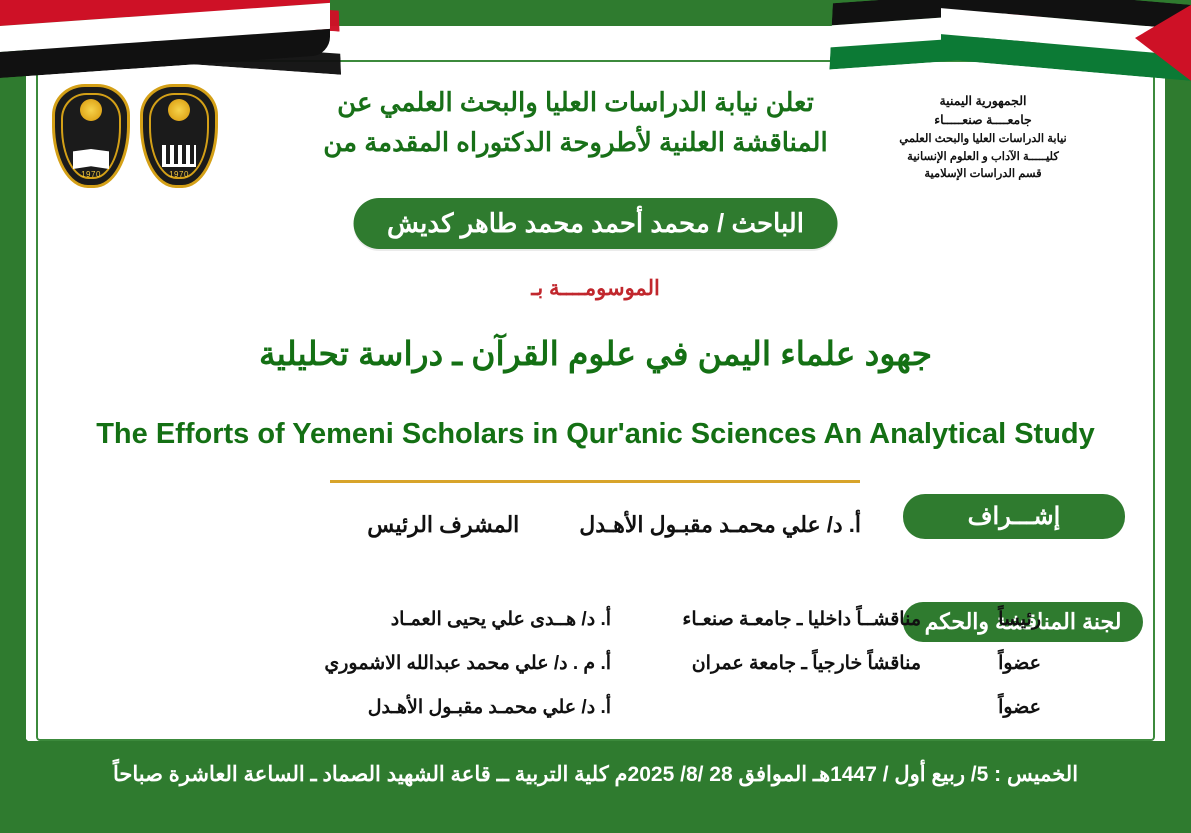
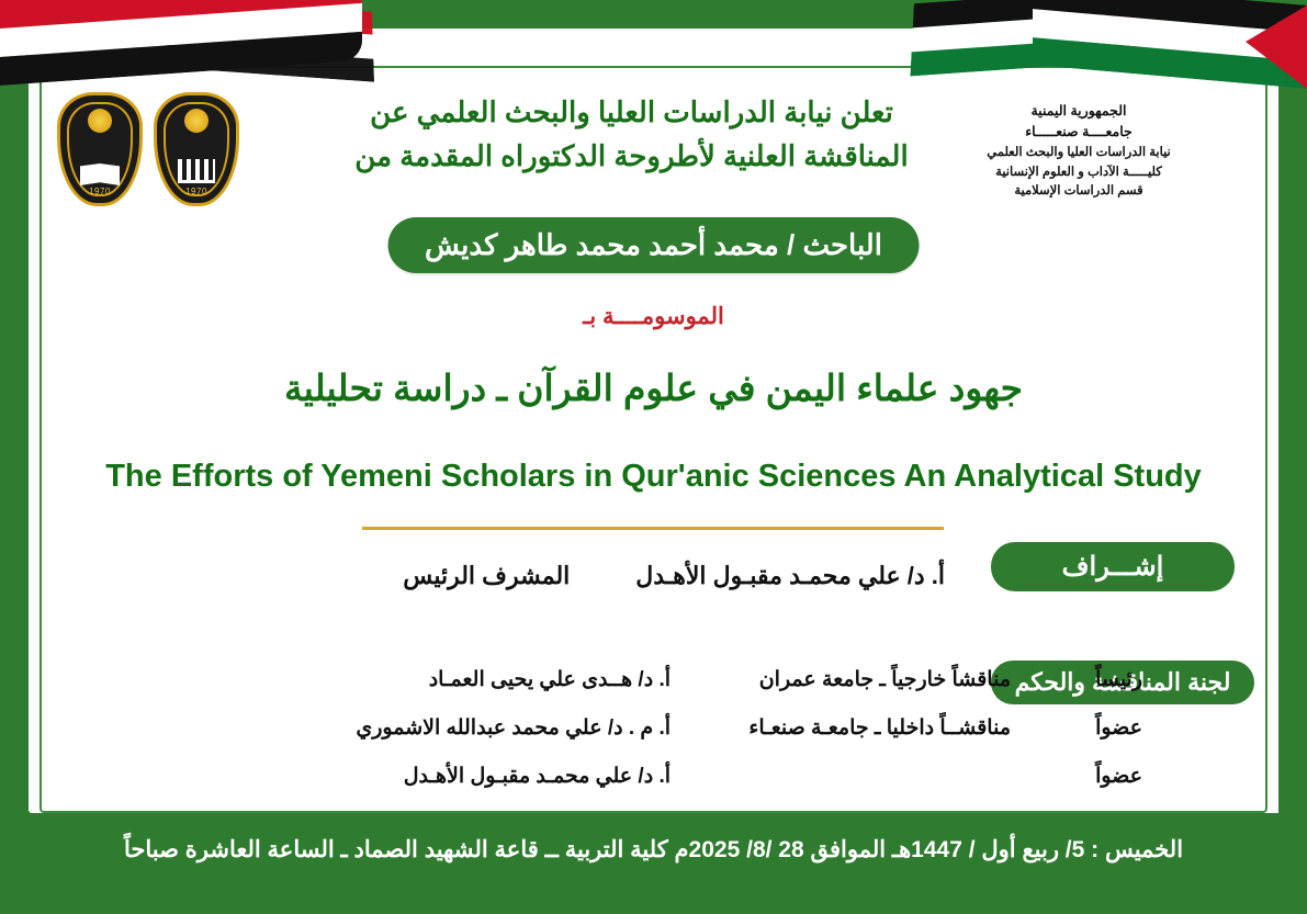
  1970
  1970
  الجمهورية اليمنية
  جامعــــة صنعـــــاء
  نيابة الدراسات العليا والبحث العلمي
  كليـــــة الآداب و العلوم الإنسانية
  قسم الدراسات الإسلامية
  تعلن نيابة الدراسات العليا والبحث العلمي عن
  المناقشة العلنية لأطروحة الدكتوراه المقدمة من
  الباحث / محمد أحمد محمد طاهر كديش
  الموسومــــة بـ
  جهود علماء اليمن في علوم القرآن ـ دراسة تحليلية
  The Efforts of Yemeni Scholars in Qur'anic Sciences An Analytical Study
  إشـــراف
  أ. د/ علي محمـد مقبـول الأهـدل
  المشرف الرئيس
  لجنة المناقشة والحكم
  أ. د/ هــدى علي يحيى العمـاد
- مناقشــاً داخليا ـ جامعـة صنعـاء
+ مناقشاً خارجياً ـ جامعة عمران
  رئيساً
  أ. م . د/ علي محمد عبدالله الاشموري
- مناقشاً خارجياً ـ جامعة عمران
+ مناقشــاً داخليا ـ جامعـة صنعـاء
  عضواً
  أ. د/ علي محمـد مقبـول الأهـدل
  عضواً
  الخميس : 5/ ربيع أول / 1447هـ الموافق 28 /8/ 2025م كلية التربية ــ قاعة الشهيد الصماد ـ الساعة العاشرة صباحاً
